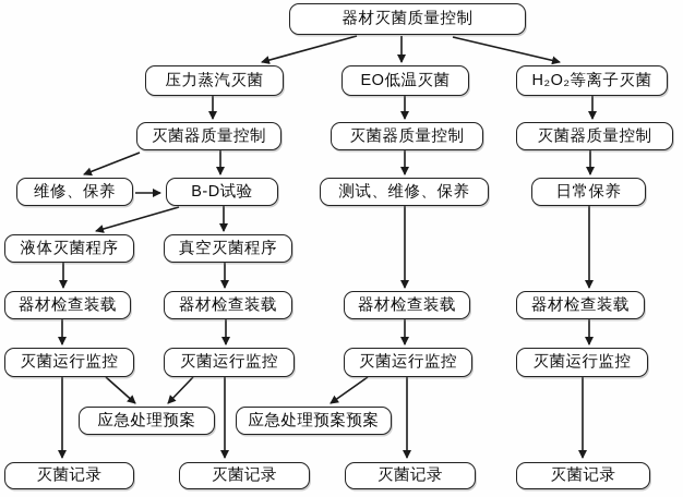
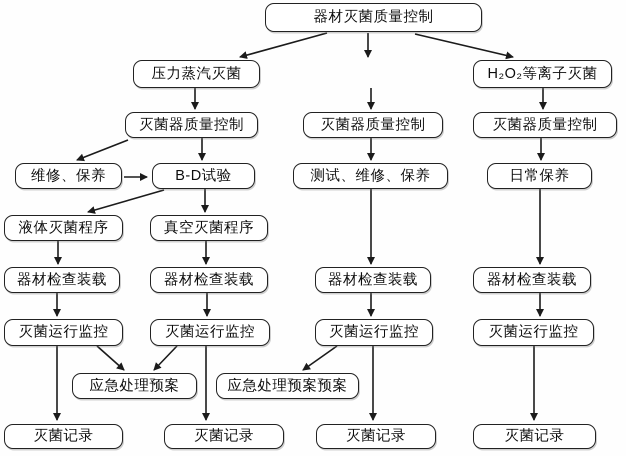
  器材灭菌质量控制
  压力蒸汽灭菌
- EO低温灭菌
  H₂O₂等离子灭菌
  灭菌器质量控制
  灭菌器质量控制
  灭菌器质量控制
  维修、保养
  B-D试验
  测试、维修、保养
  日常保养
  液体灭菌程序
  真空灭菌程序
  器材检查装载
  器材检查装载
  器材检查装载
  器材检查装载
  灭菌运行监控
  灭菌运行监控
  灭菌运行监控
  灭菌运行监控
  应急处理预案
  应急处理预案预案
  灭菌记录
  灭菌记录
  灭菌记录
  灭菌记录
